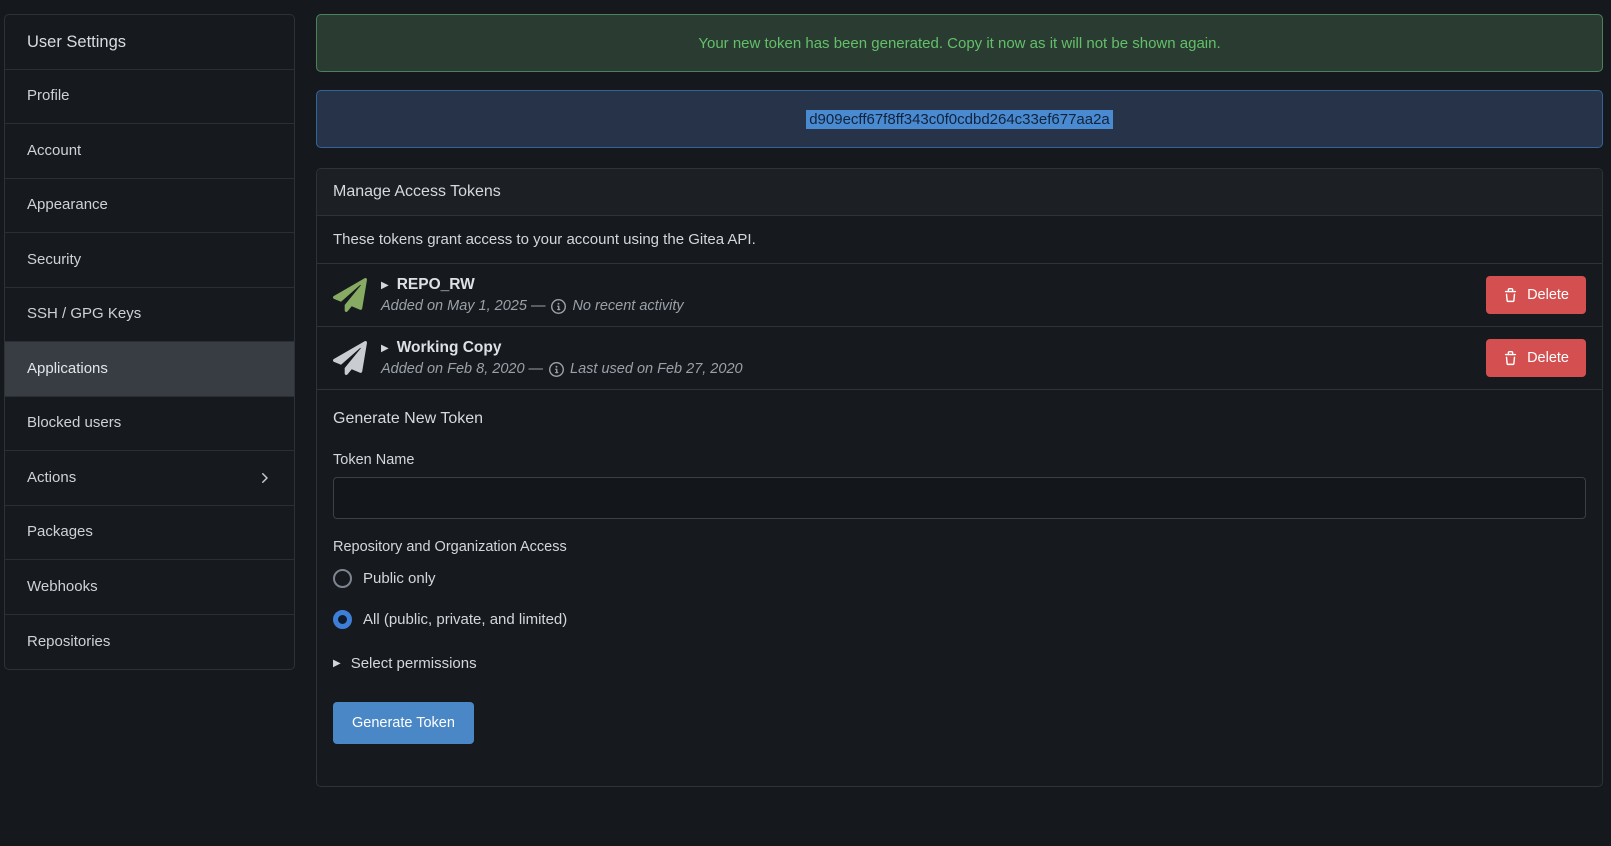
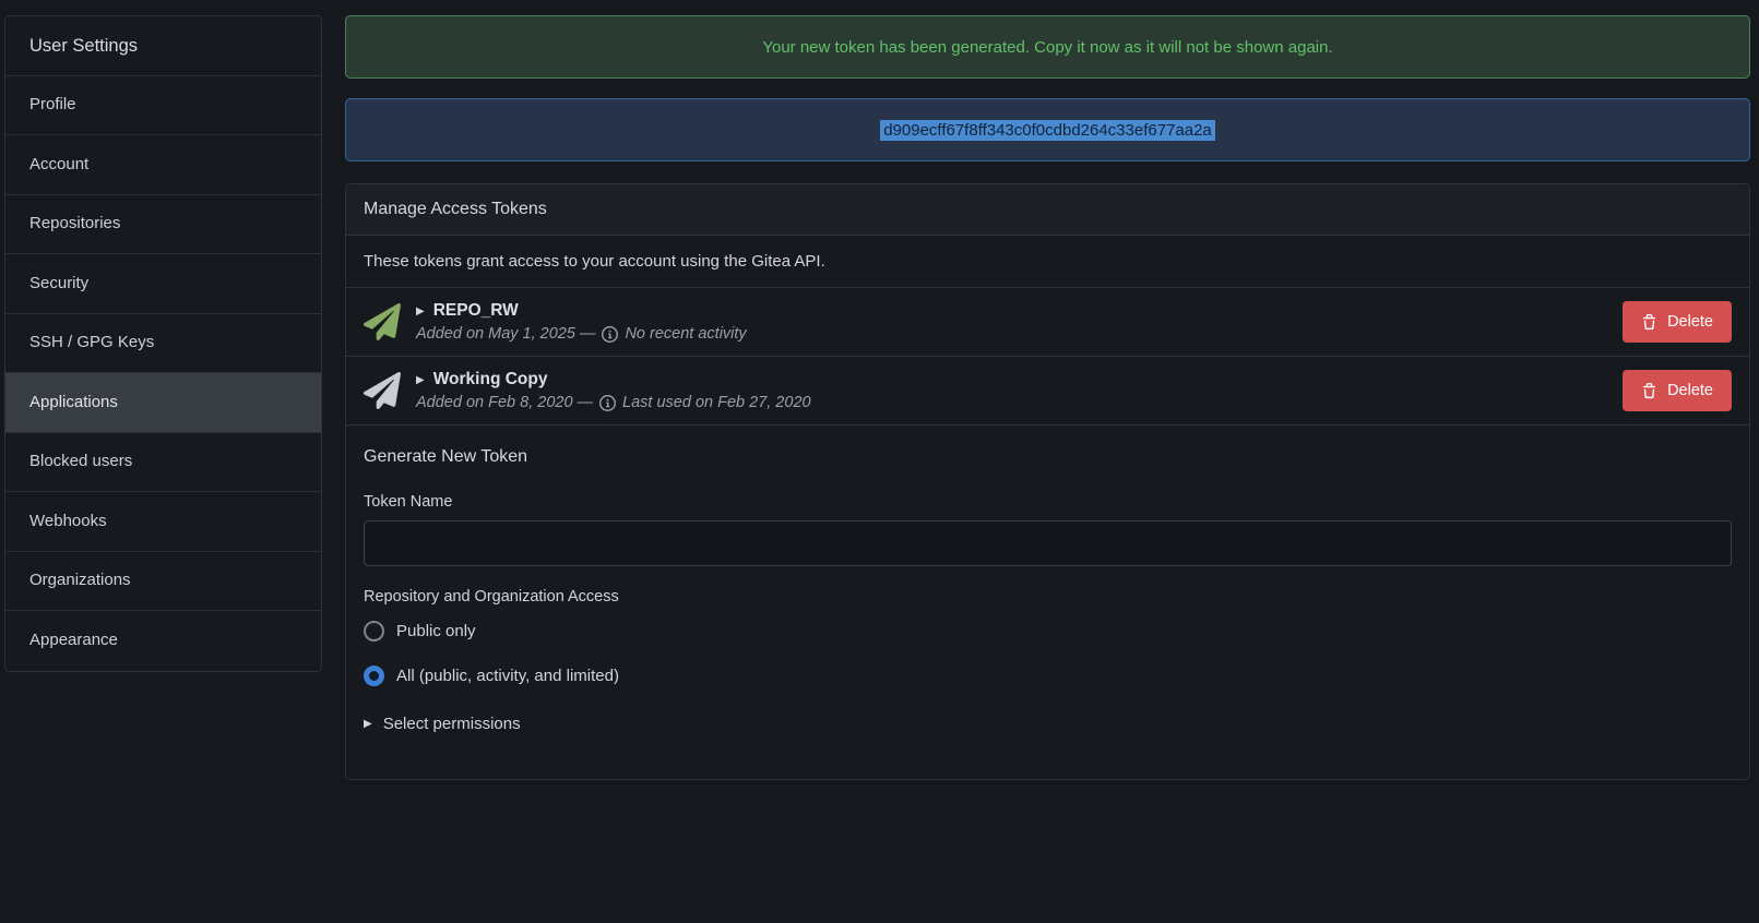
  User Settings
  Profile
  Account
- Appearance
+ Repositories
  Security
  SSH / GPG Keys
  Applications
  Blocked users
- Actions
- Packages
  Webhooks
+ Organizations
- Repositories
+ Appearance
  Your new token has been generated. Copy it now as it will not be shown again.
  d909ecff67f8ff343c0f0cdbd264c33ef677aa2a
  Manage Access Tokens
  These tokens grant access to your account using the Gitea API.
  ▶
  REPO_RW
  Added on May 1, 2025 —
  No recent activity
  Delete
  ▶
  Working Copy
  Added on Feb 8, 2020 —
  Last used on Feb 27, 2020
  Delete
  Generate New Token
  Token Name
  Repository and Organization Access
  Public only
- All (public, private, and limited)
+ All (public, activity, and limited)
  ▶
  Select permissions
- Generate Token
